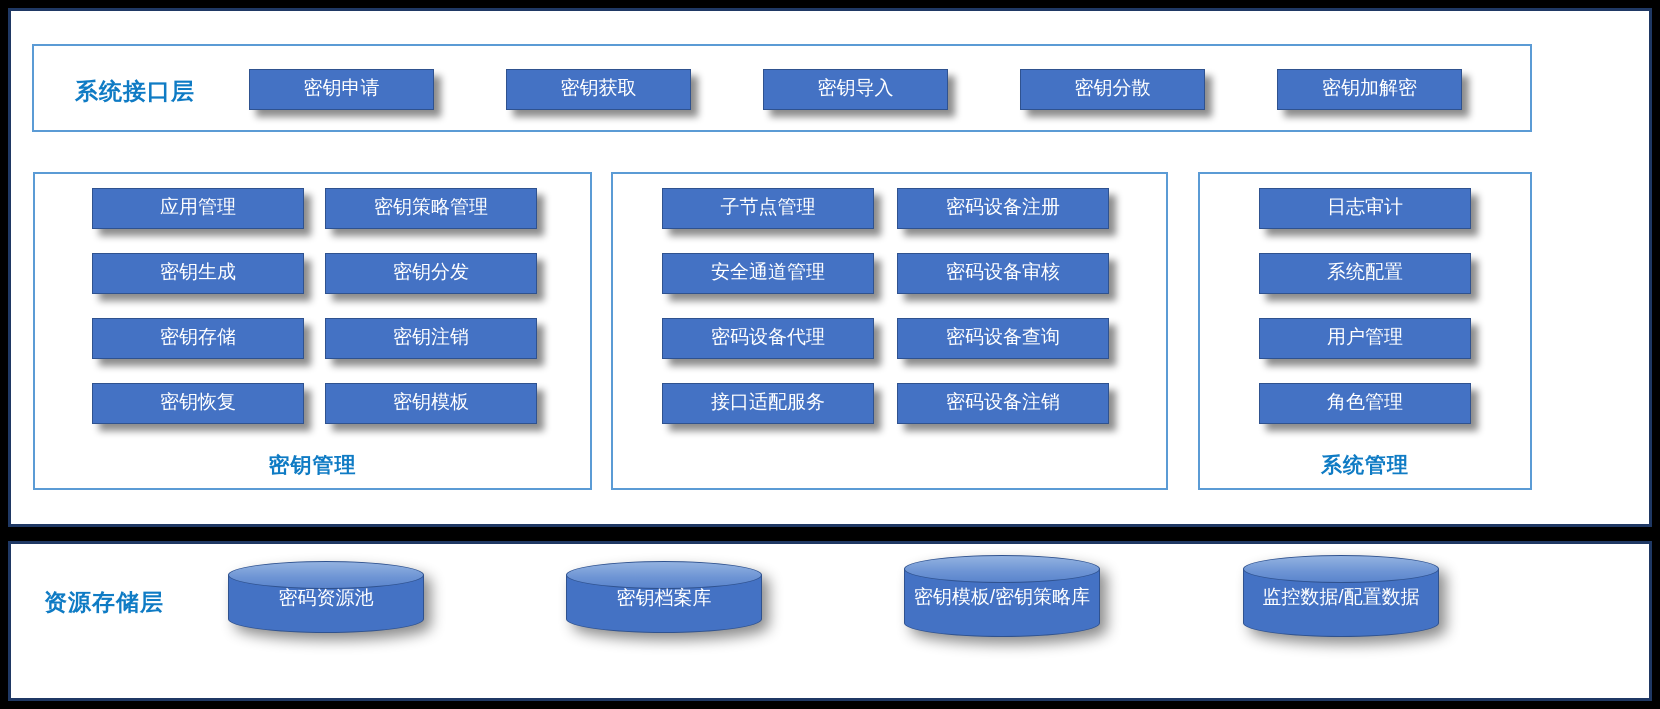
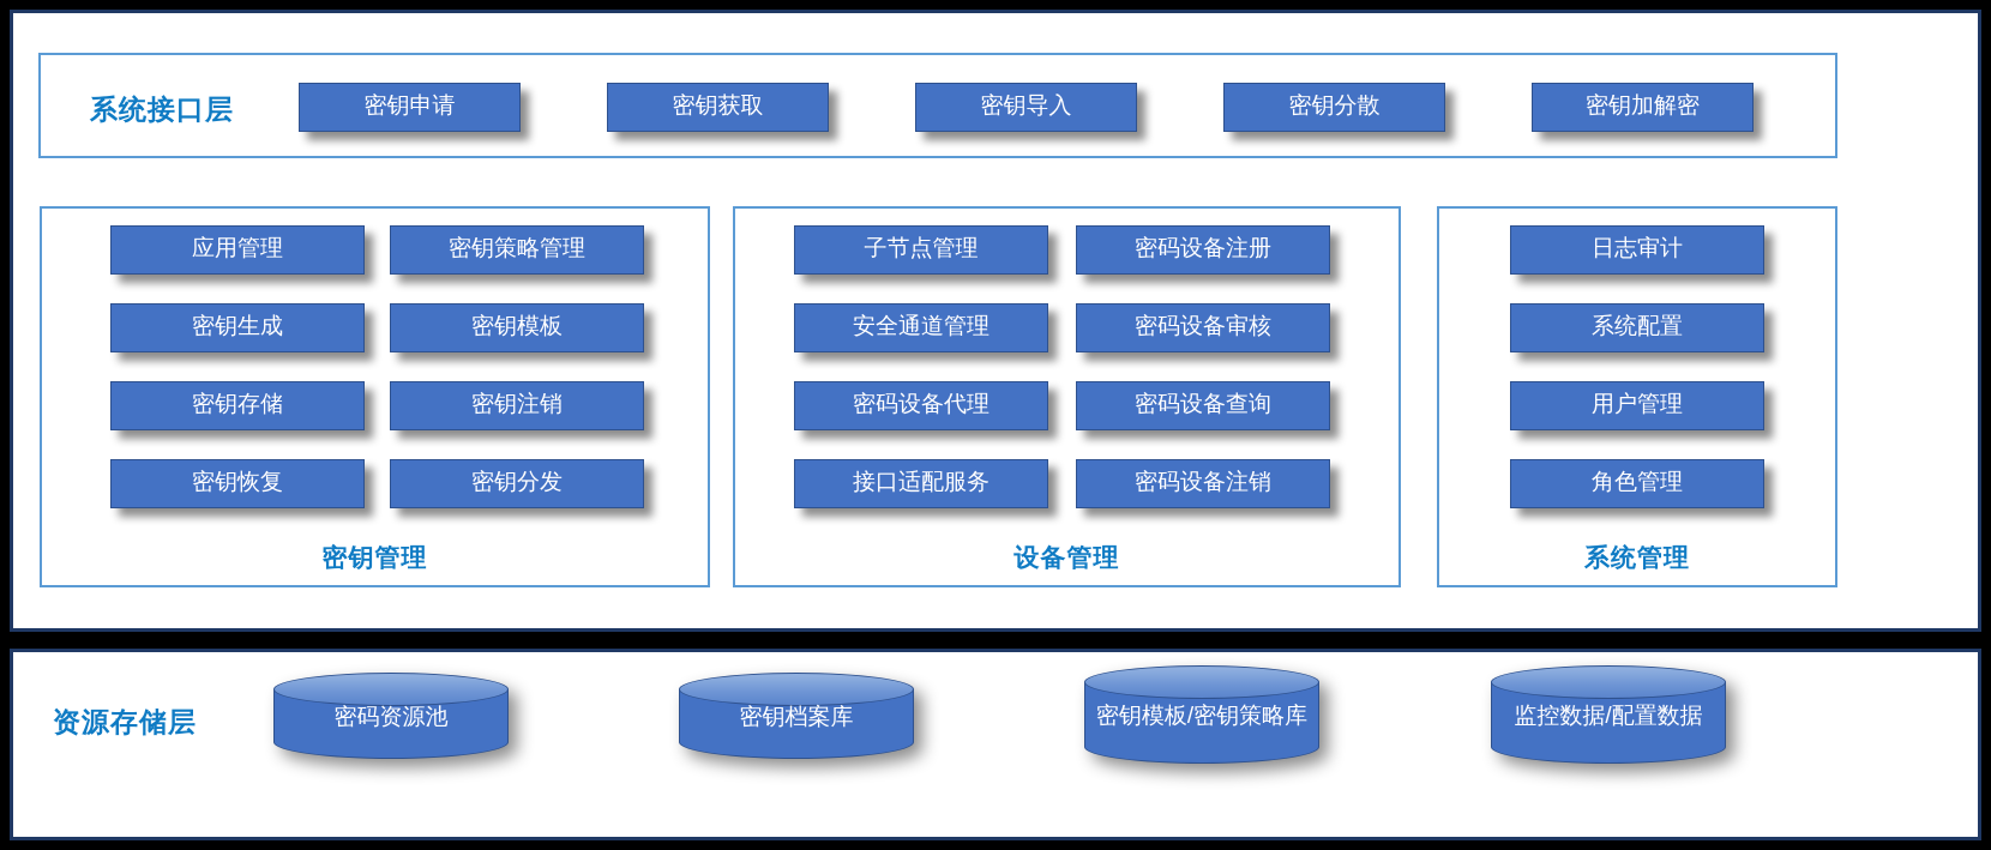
  系统接口层
  密钥申请
  密钥获取
  密钥导入
  密钥分散
  密钥加解密
  应用管理
  密钥生成
  密钥存储
  密钥恢复
  密钥策略管理
- 密钥分发
+ 密钥模板
  密钥注销
- 密钥模板
+ 密钥分发
  密钥管理
  子节点管理
  安全通道管理
  密码设备代理
  接口适配服务
  密码设备注册
  密码设备审核
  密码设备查询
  密码设备注销
+ 设备管理
  日志审计
  系统配置
  用户管理
  角色管理
  系统管理
  资源存储层
  密码资源池
  密钥档案库
  密钥模板/密钥策略库
  监控数据/配置数据
